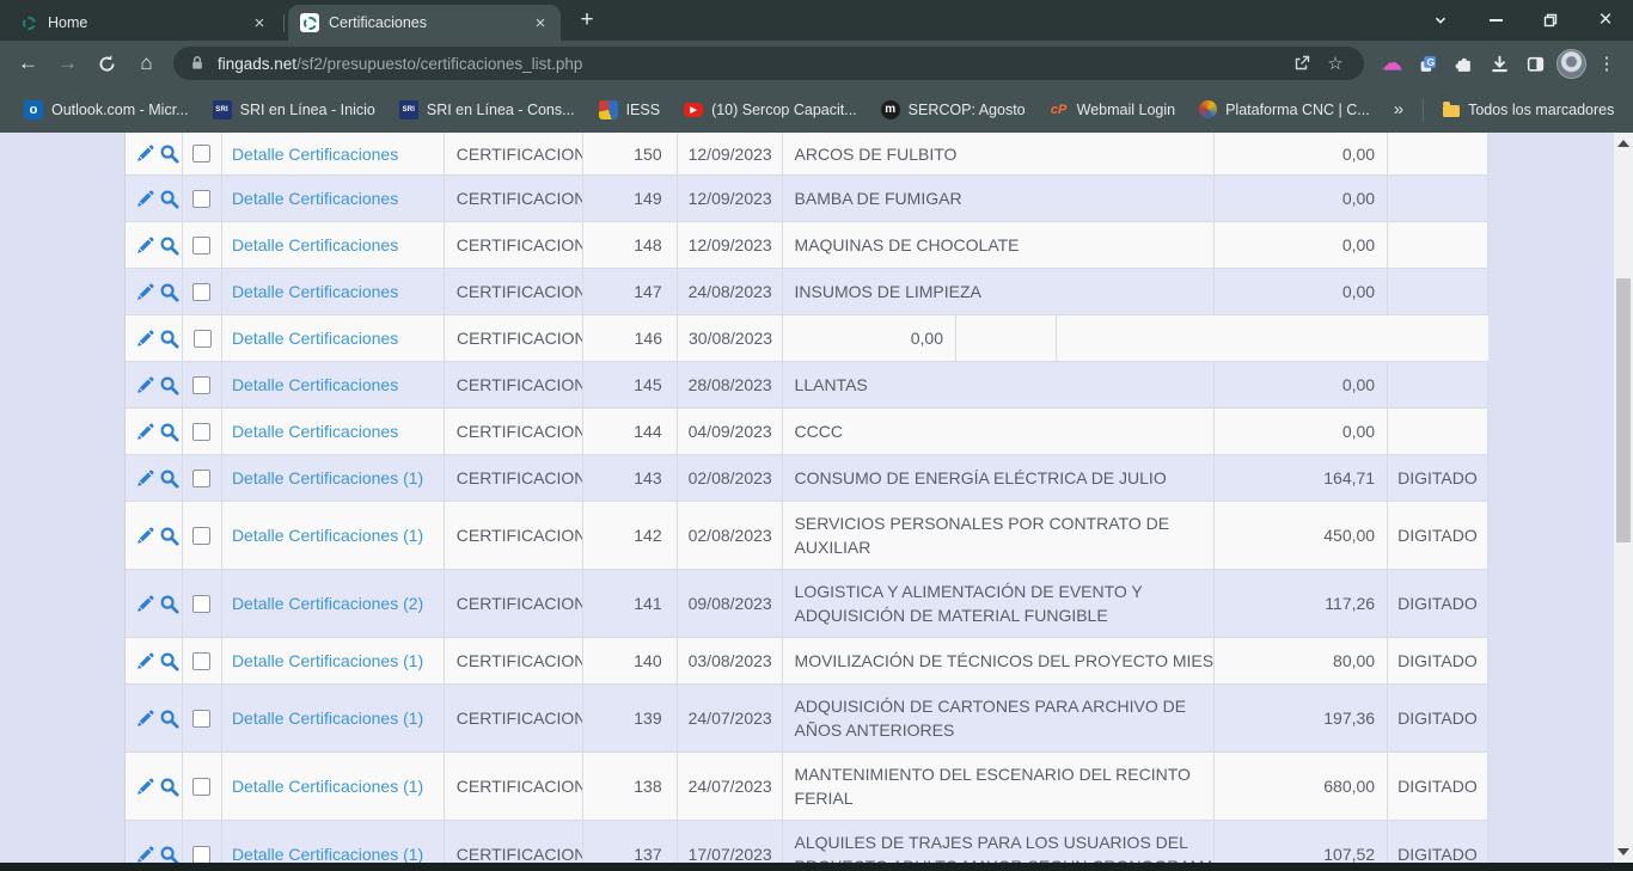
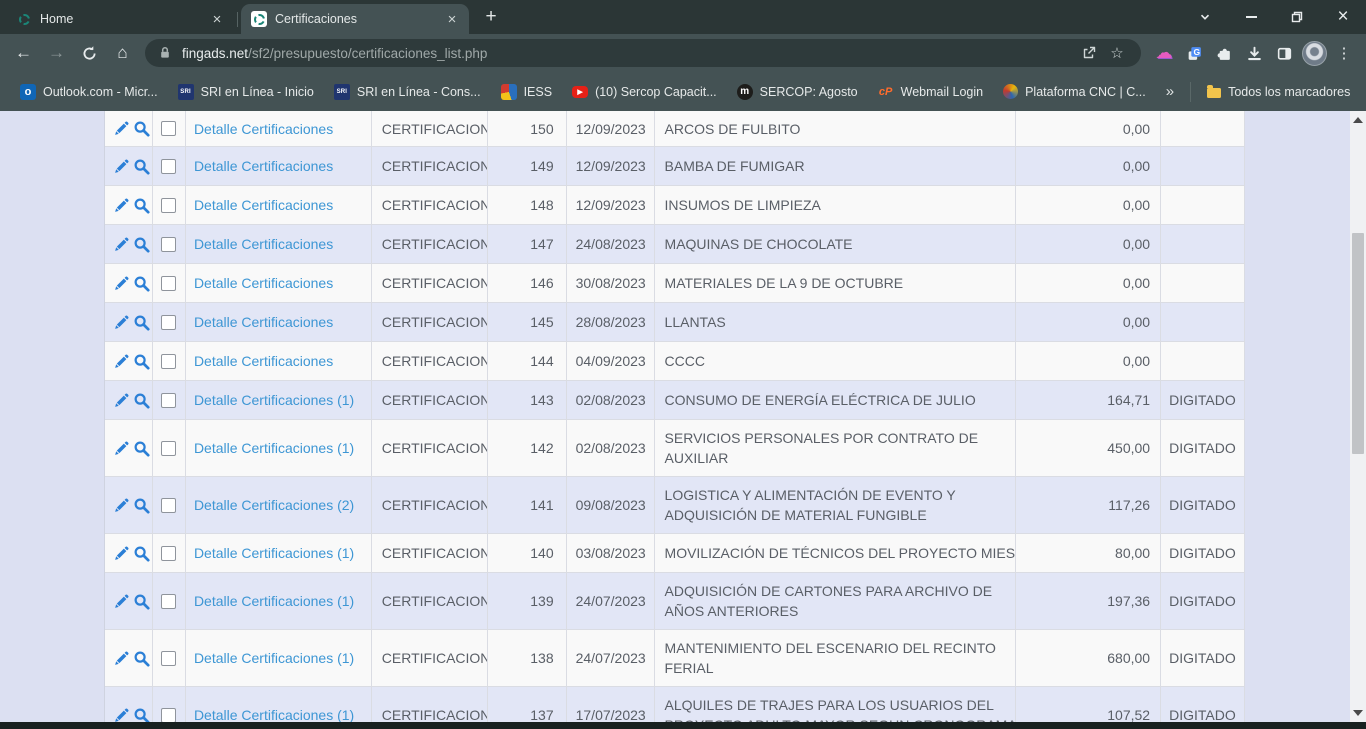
  Home
  ×
  Certificaciones
  ×
  +
  ×
  ←
  →
  ⌂
  fingads.net/sf2/presupuesto/certificaciones_list.php
  ☆
  ☁
  G
  ⋮
  o
  Outlook.com - Micr...
  SRI en Línea - Inicio
  SRI en Línea - Cons...
  IESS
  (10) Sercop Capacit...
  m
  SERCOP: Agosto
  cP
  Webmail Login
  Plataforma CNC | C...
  »
  Todos los marcadores
  Detalle Certificaciones
  CERTIFICACION
  150
  12/09/2023
  ARCOS DE FULBITO
  0,00
  Detalle Certificaciones
  CERTIFICACION
  149
  12/09/2023
  BAMBA DE FUMIGAR
  0,00
  Detalle Certificaciones
  CERTIFICACION
  148
  12/09/2023
- MAQUINAS DE CHOCOLATE
+ INSUMOS DE LIMPIEZA
  0,00
  Detalle Certificaciones
  CERTIFICACION
  147
  24/08/2023
- INSUMOS DE LIMPIEZA
+ MAQUINAS DE CHOCOLATE
  0,00
  Detalle Certificaciones
  CERTIFICACION
  146
  30/08/2023
+ MATERIALES DE LA 9 DE OCTUBRE
  0,00
  Detalle Certificaciones
  CERTIFICACION
  145
  28/08/2023
  LLANTAS
  0,00
  Detalle Certificaciones
  CERTIFICACION
  144
  04/09/2023
  CCCC
  0,00
  Detalle Certificaciones (1)
  CERTIFICACION
  143
  02/08/2023
  CONSUMO DE ENERGÍA ELÉCTRICA DE JULIO
  164,71
  DIGITADO
  Detalle Certificaciones (1)
  CERTIFICACION
  142
  02/08/2023
  SERVICIOS PERSONALES POR CONTRATO DE
  AUXILIAR
  450,00
  DIGITADO
  Detalle Certificaciones (2)
  CERTIFICACION
  141
  09/08/2023
  LOGISTICA Y ALIMENTACIÓN DE EVENTO Y
  ADQUISICIÓN DE MATERIAL FUNGIBLE
  117,26
  DIGITADO
  Detalle Certificaciones (1)
  CERTIFICACION
  140
  03/08/2023
  MOVILIZACIÓN DE TÉCNICOS DEL PROYECTO MIES
  80,00
  DIGITADO
  Detalle Certificaciones (1)
  CERTIFICACION
  139
  24/07/2023
  ADQUISICIÓN DE CARTONES PARA ARCHIVO DE
  AÑOS ANTERIORES
  197,36
  DIGITADO
  Detalle Certificaciones (1)
  CERTIFICACION
  138
  24/07/2023
  MANTENIMIENTO DEL ESCENARIO DEL RECINTO
  FERIAL
  680,00
  DIGITADO
  Detalle Certificaciones (1)
  CERTIFICACION
  137
  17/07/2023
  ALQUILES DE TRAJES PARA LOS USUARIOS DEL
  107,52
  DIGITADO
